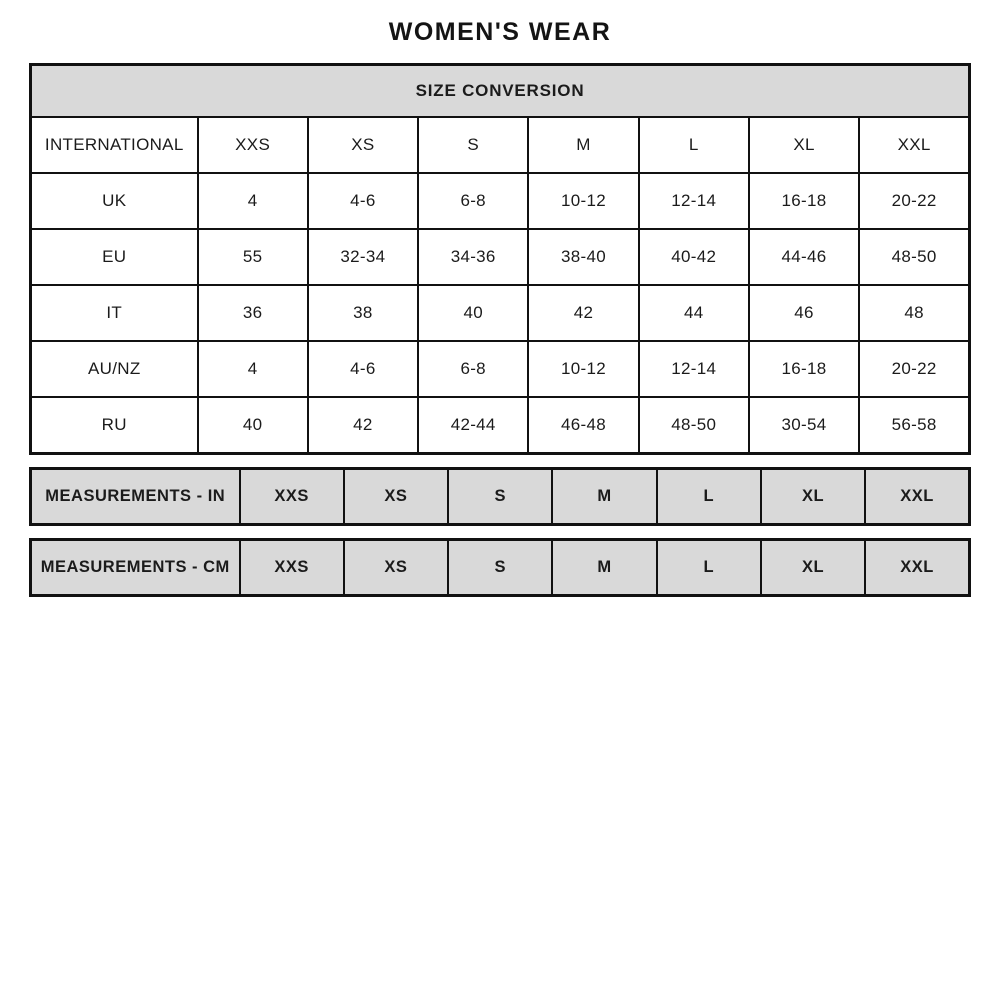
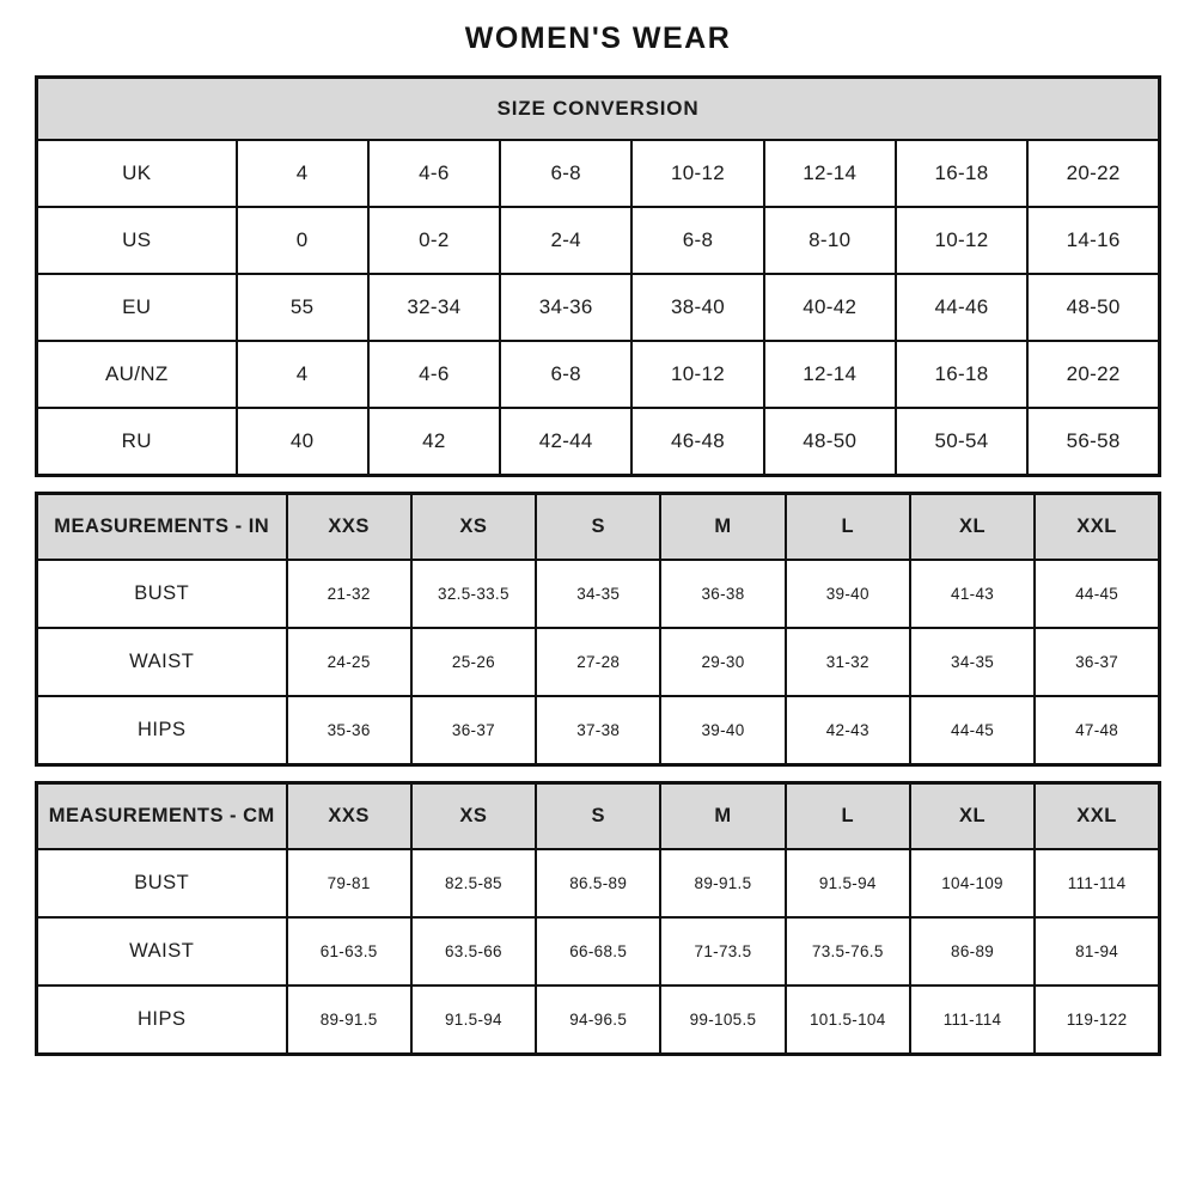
  WOMEN'S WEAR
  SIZE CONVERSION
- INTERNATIONAL	XXS	XS	S	M	L	XL	XXL
  UK	4	4-6	6-8	10-12	12-14	16-18	20-22
+ US	0	0-2	2-4	6-8	8-10	10-12	14-16
  EU	55	32-34	34-36	38-40	40-42	44-46	48-50
- IT	36	38	40	42	44	46	48
  AU/NZ	4	4-6	6-8	10-12	12-14	16-18	20-22
- RU	40	42	42-44	46-48	48-50	30-54	56-58
+ RU	40	42	42-44	46-48	48-50	50-54	56-58
  MEASUREMENTS - IN	XXS	XS	S	M	L	XL	XXL
+ BUST	21-32	32.5-33.5	34-35	36-38	39-40	41-43	44-45
+ WAIST	24-25	25-26	27-28	29-30	31-32	34-35	36-37
+ HIPS	35-36	36-37	37-38	39-40	42-43	44-45	47-48
  MEASUREMENTS - CM	XXS	XS	S	M	L	XL	XXL
+ BUST	79-81	82.5-85	86.5-89	89-91.5	91.5-94	104-109	111-114
+ WAIST	61-63.5	63.5-66	66-68.5	71-73.5	73.5-76.5	86-89	81-94
+ HIPS	89-91.5	91.5-94	94-96.5	99-105.5	101.5-104	111-114	119-122
